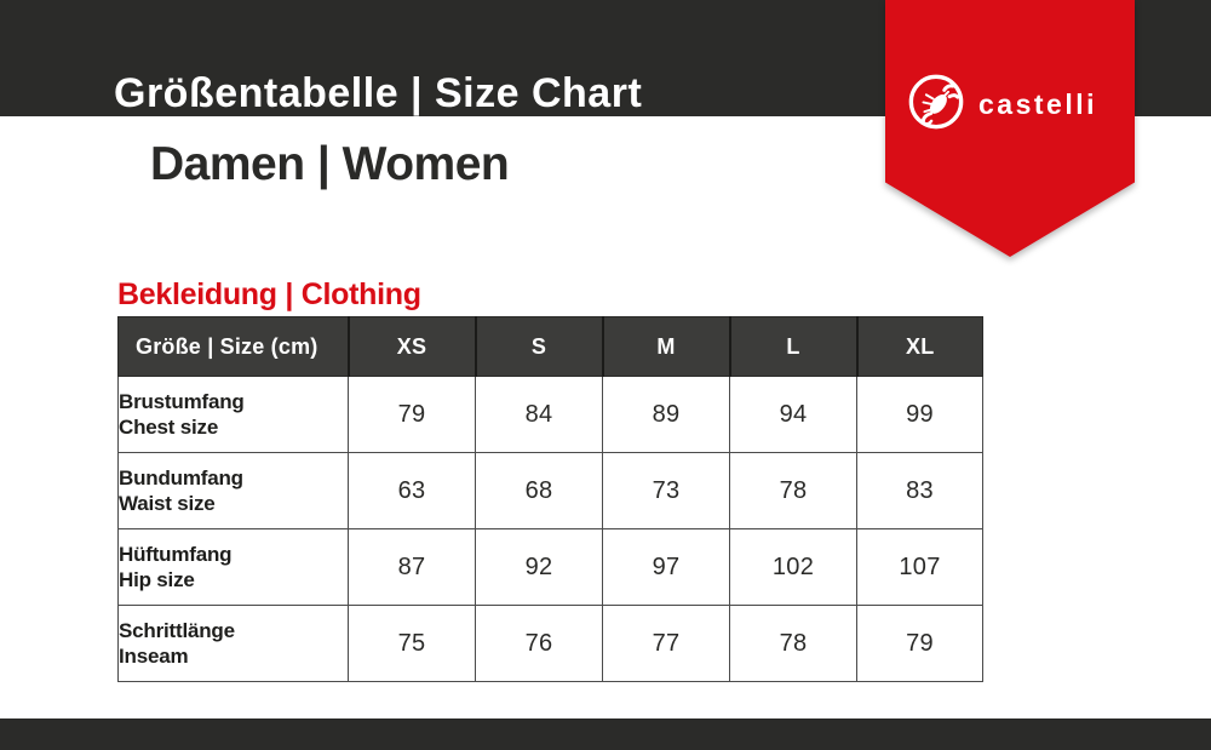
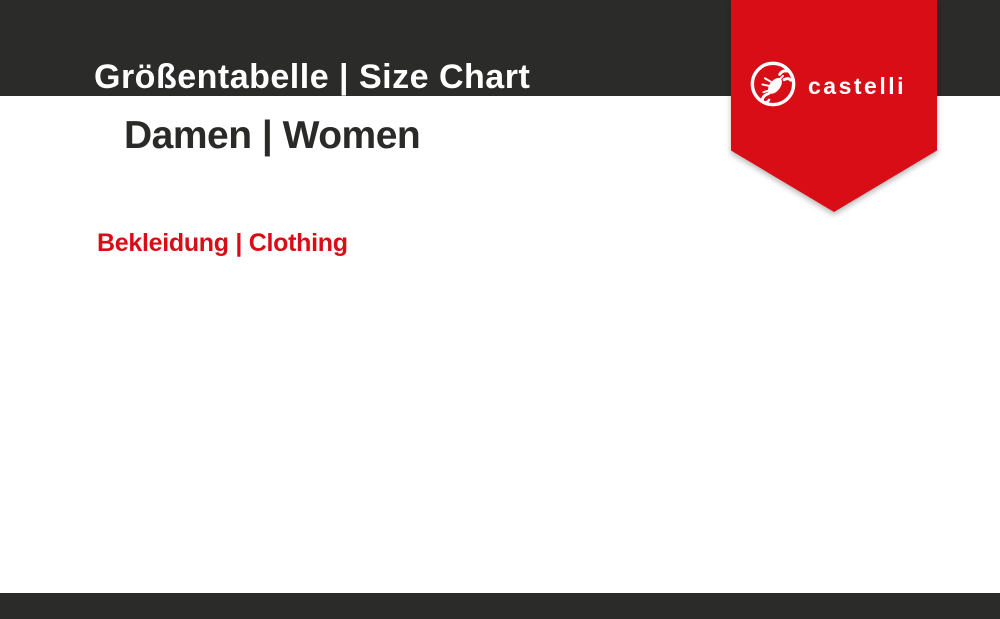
  Größentabelle | Size Chart
  Damen | Women
  castelli
  Bekleidung | Clothing
- Größe | Size (cm)	XS	S	M	L	XL
- Brustumfang Chest size	79	84	89	94	99
- Bundumfang Waist size	63	68	73	78	83
- Hüftumfang Hip size	87	92	97	102	107
- Schrittlänge Inseam	75	76	77	78	79
